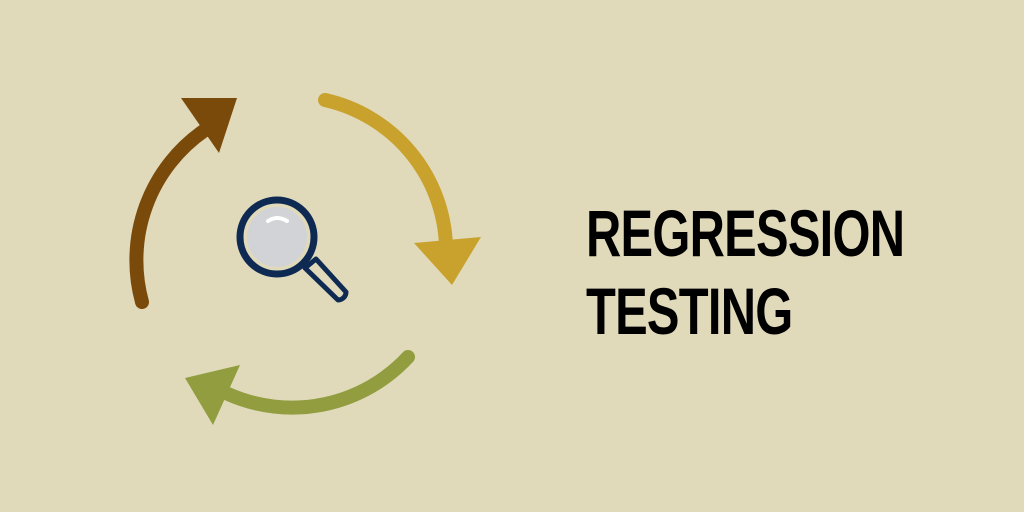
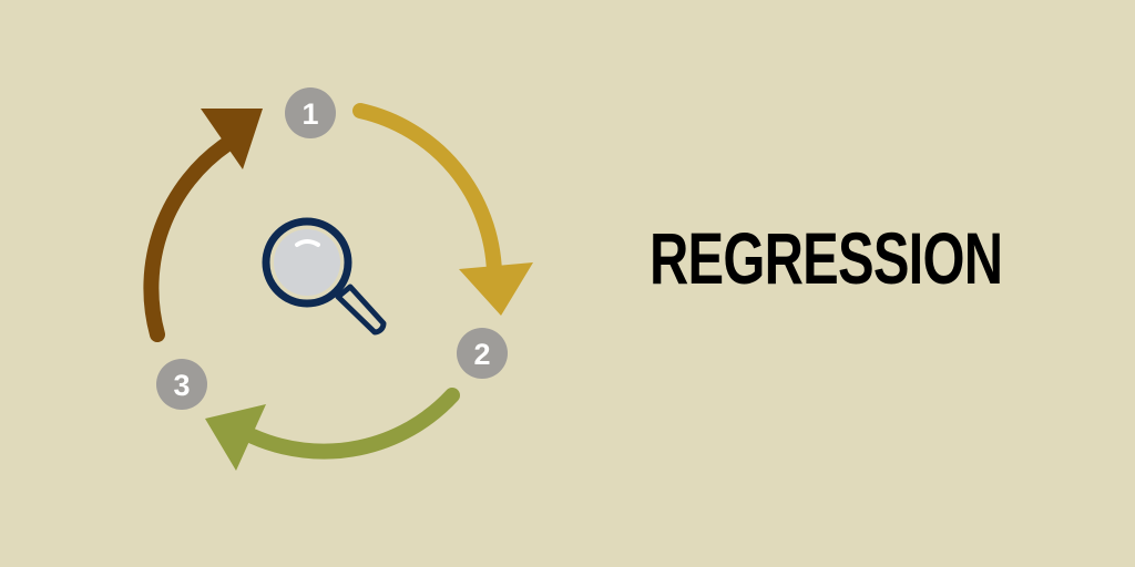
+ 1
+ 2
+ 3
  REGRESSION
- TESTING
